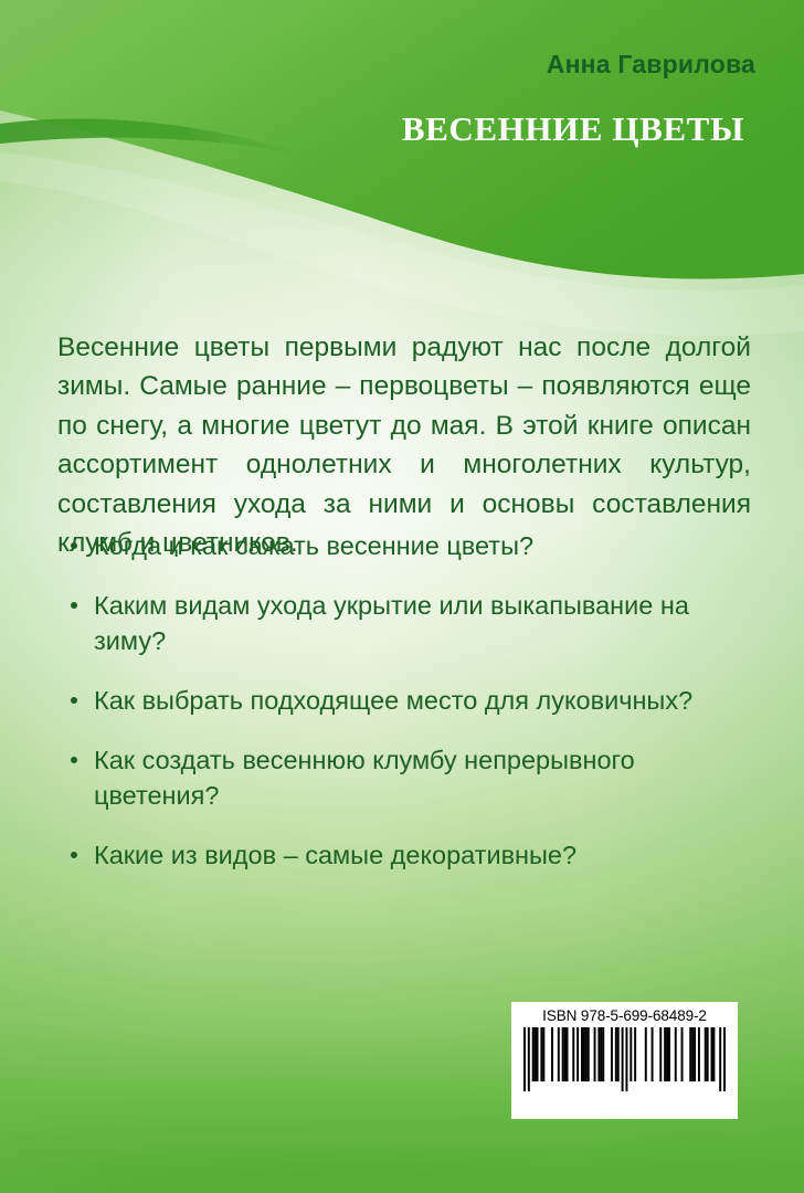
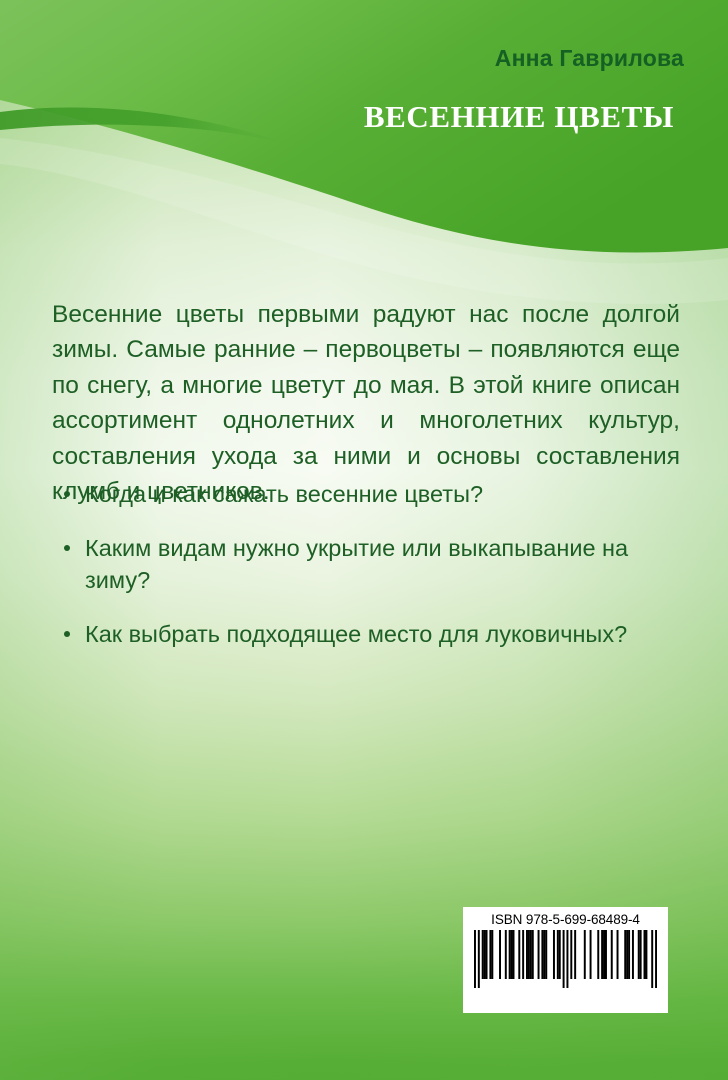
  Анна Гаврилова
  ВЕСЕННИЕ ЦВЕТЫ
  Весенние цветы первыми радуют нас после долгой зимы. Самые ранние – первоцветы – появляются еще по снегу, а многие цветут до мая. В этой книге описан ассортимент однолетних и многолетних культур, составления ухода за ними и основы составления клумб и цветников.
  Когда и как сажать весенние цветы?
- Каким видам ухода укрытие или выкапывание на зиму?
+ Каким видам нужно укрытие или выкапывание на зиму?
  Как выбрать подходящее место для луковичных?
- Как создать весеннюю клумбу непрерывного цветения?
- Какие из видов – самые декоративные?
- ISBN 978-5-699-68489-2
+ ISBN 978-5-699-68489-4
